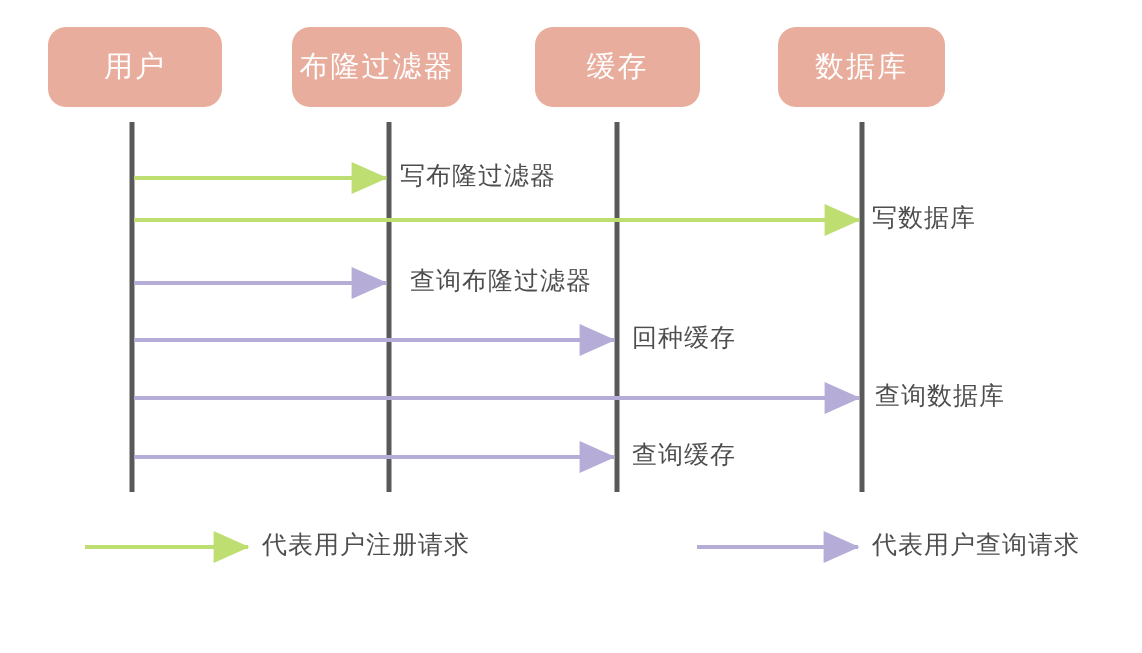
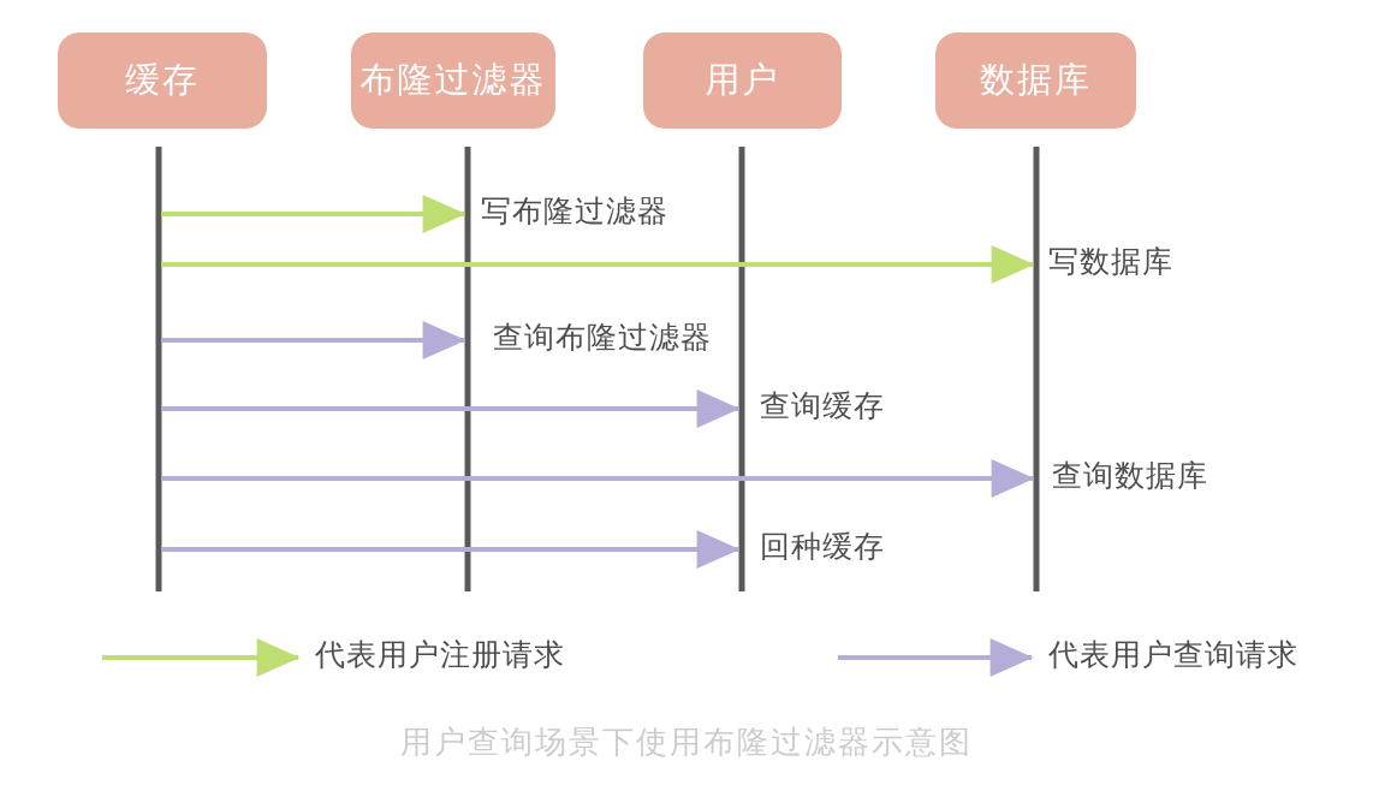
- 用户
+ 缓存
  布隆过滤器
- 缓存
+ 用户
  数据库
  写布隆过滤器
  写数据库
  查询布隆过滤器
- 回种缓存
+ 查询缓存
  查询数据库
- 查询缓存
+ 回种缓存
  代表用户注册请求
  代表用户查询请求
+ 用户查询场景下使用布隆过滤器示意图
